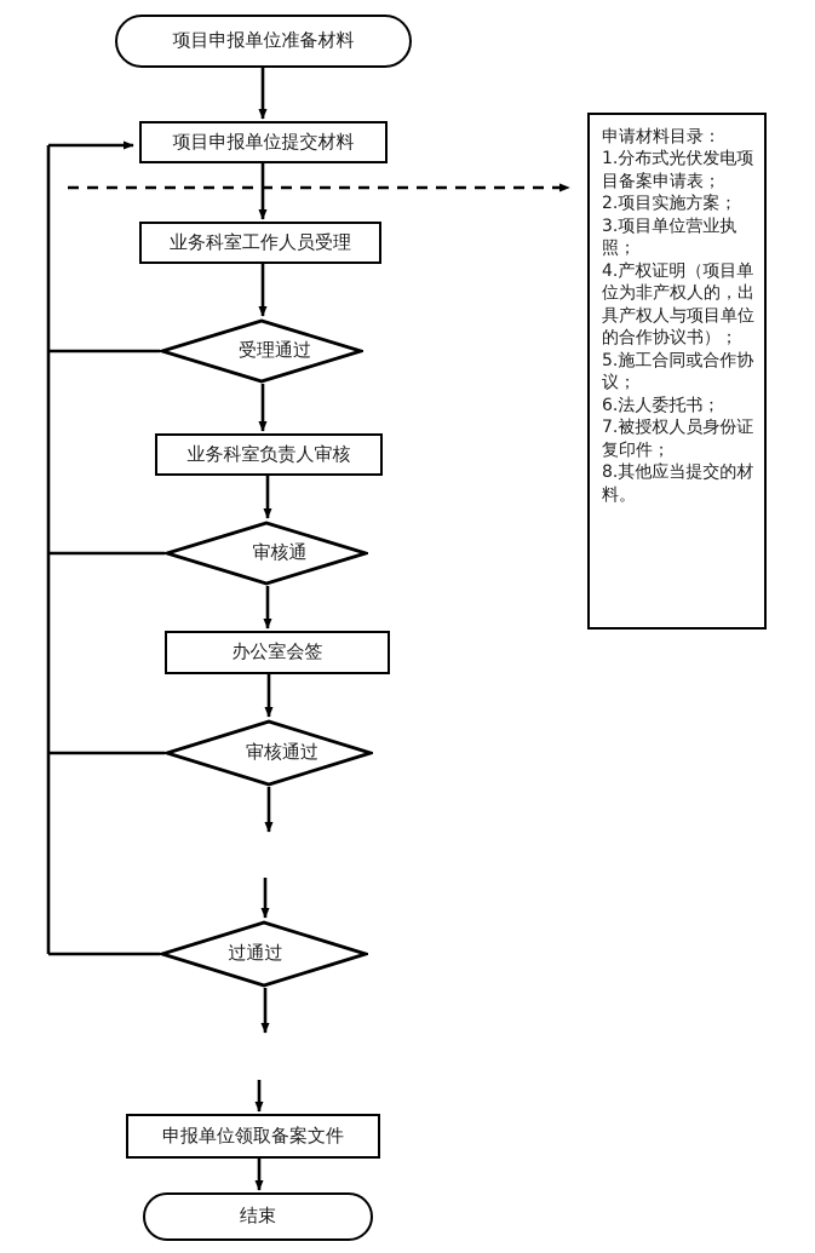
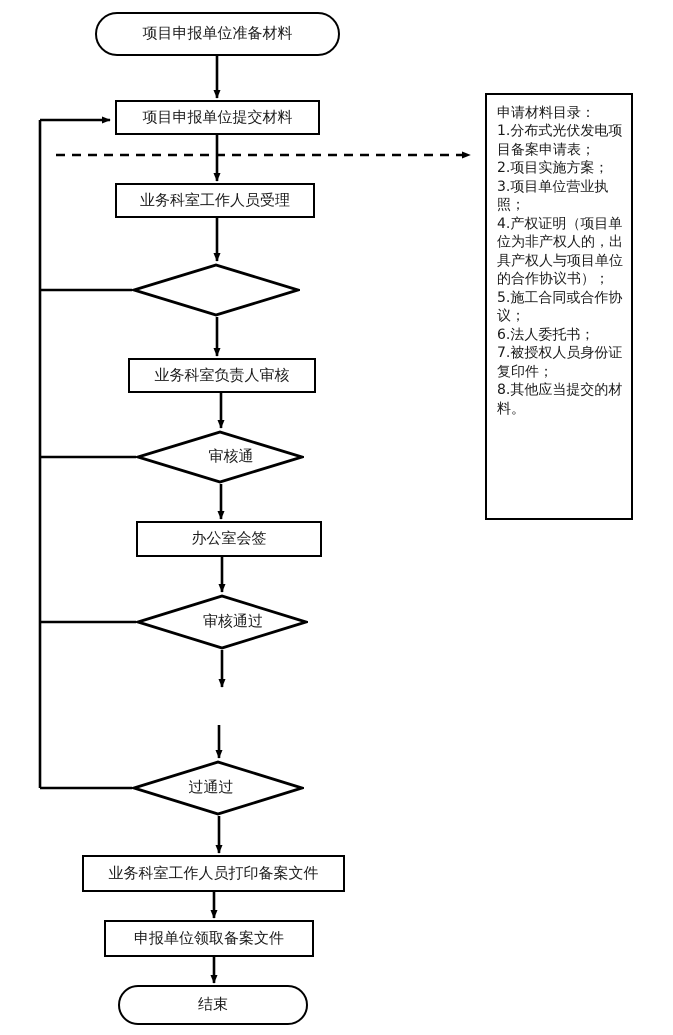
  项目申报单位准备材料
  项目申报单位提交材料
  业务科室工作人员受理
- 受理通过
  业务科室负责人审核
  审核通
  办公室会签
  审核通过
  过通过
+ 业务科室工作人员打印备案文件
  申报单位领取备案文件
  结束
  申请材料目录：
  1.分布式光伏发电项目备案申请表；
  2.项目实施方案；
  3.项目单位营业执照；
  4.产权证明（项目单位为非产权人的，出具产权人与项目单位的合作协议书）；
  5.施工合同或合作协议；
  6.法人委托书；
  7.被授权人员身份证复印件；
  8.其他应当提交的材料。
